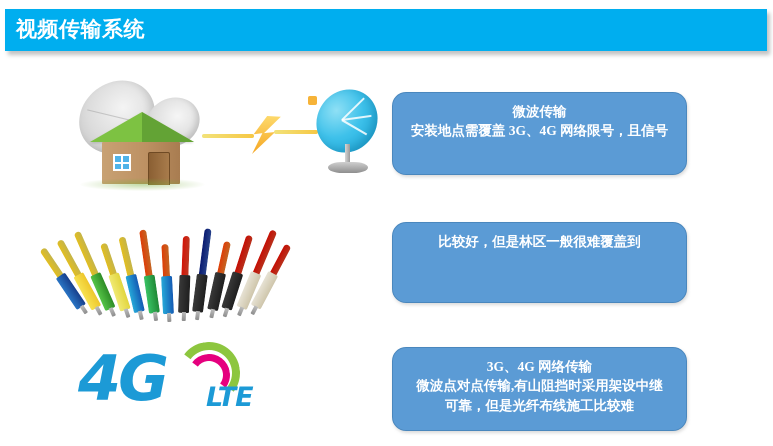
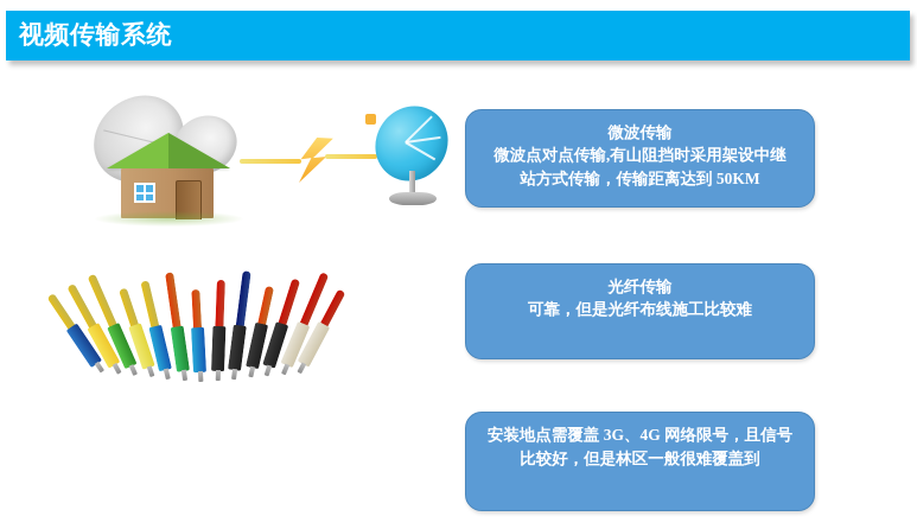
  视频传输系统
  微波传输
- 安装地点需覆盖 3G、4G 网络限号，且信号
+ 微波点对点传输,有山阻挡时采用架设中继
+ 站方式传输，传输距离达到 50KM
+ 光纤传输
- 比较好，但是林区一般很难覆盖到
+ 可靠，但是光纤布线施工比较难
- 4G
- LTE
- 3G、4G 网络传输
- 微波点对点传输,有山阻挡时采用架设中继
+ 安装地点需覆盖 3G、4G 网络限号，且信号
- 可靠，但是光纤布线施工比较难
+ 比较好，但是林区一般很难覆盖到
